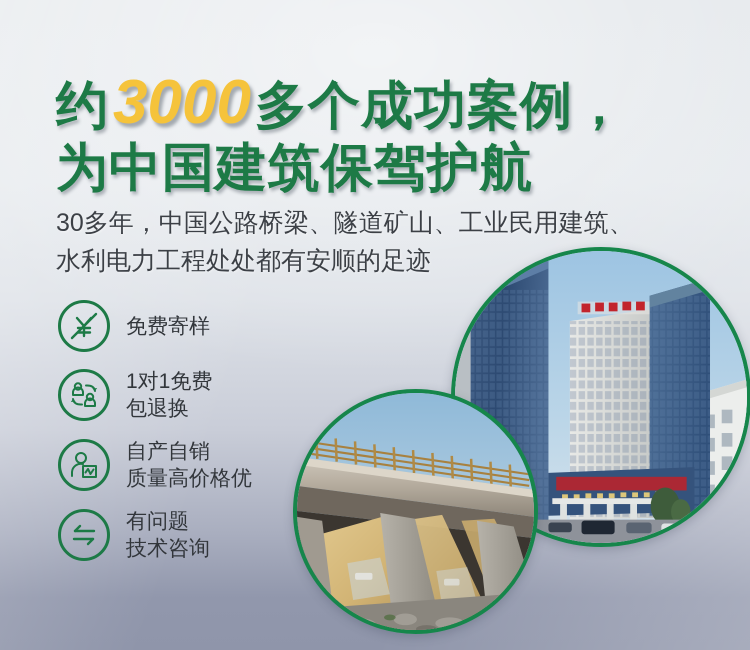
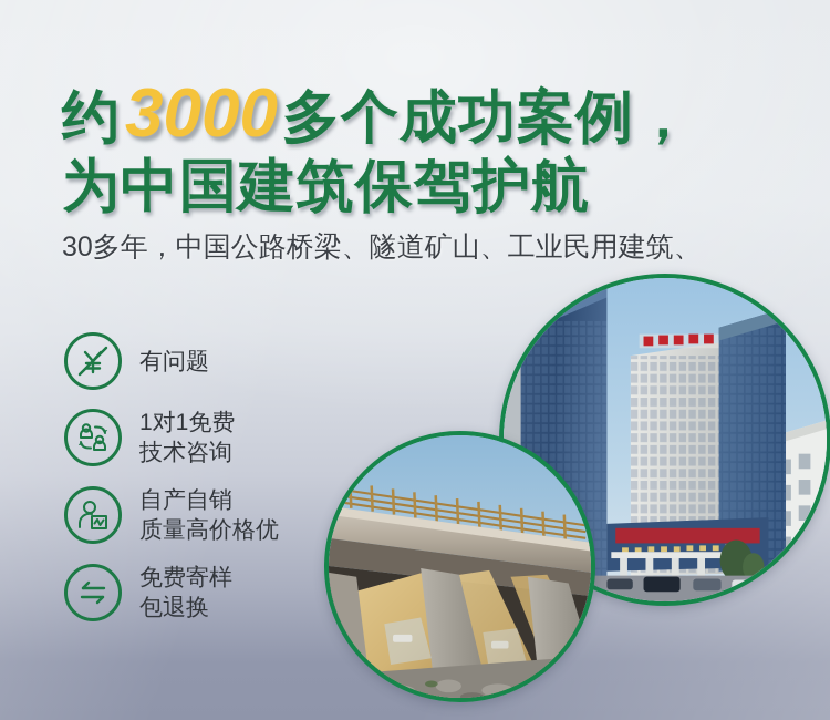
  约3000多个成功案例，
  为中国建筑保驾护航
  30多年，中国公路桥梁、隧道矿山、工业民用建筑、
- 水利电力工程处处都有安顺的足迹
- 免费寄样
+ 有问题
  1对1免费
- 包退换
+ 技术咨询
  自产自销
  质量高价格优
- 有问题
+ 免费寄样
- 技术咨询
+ 包退换
